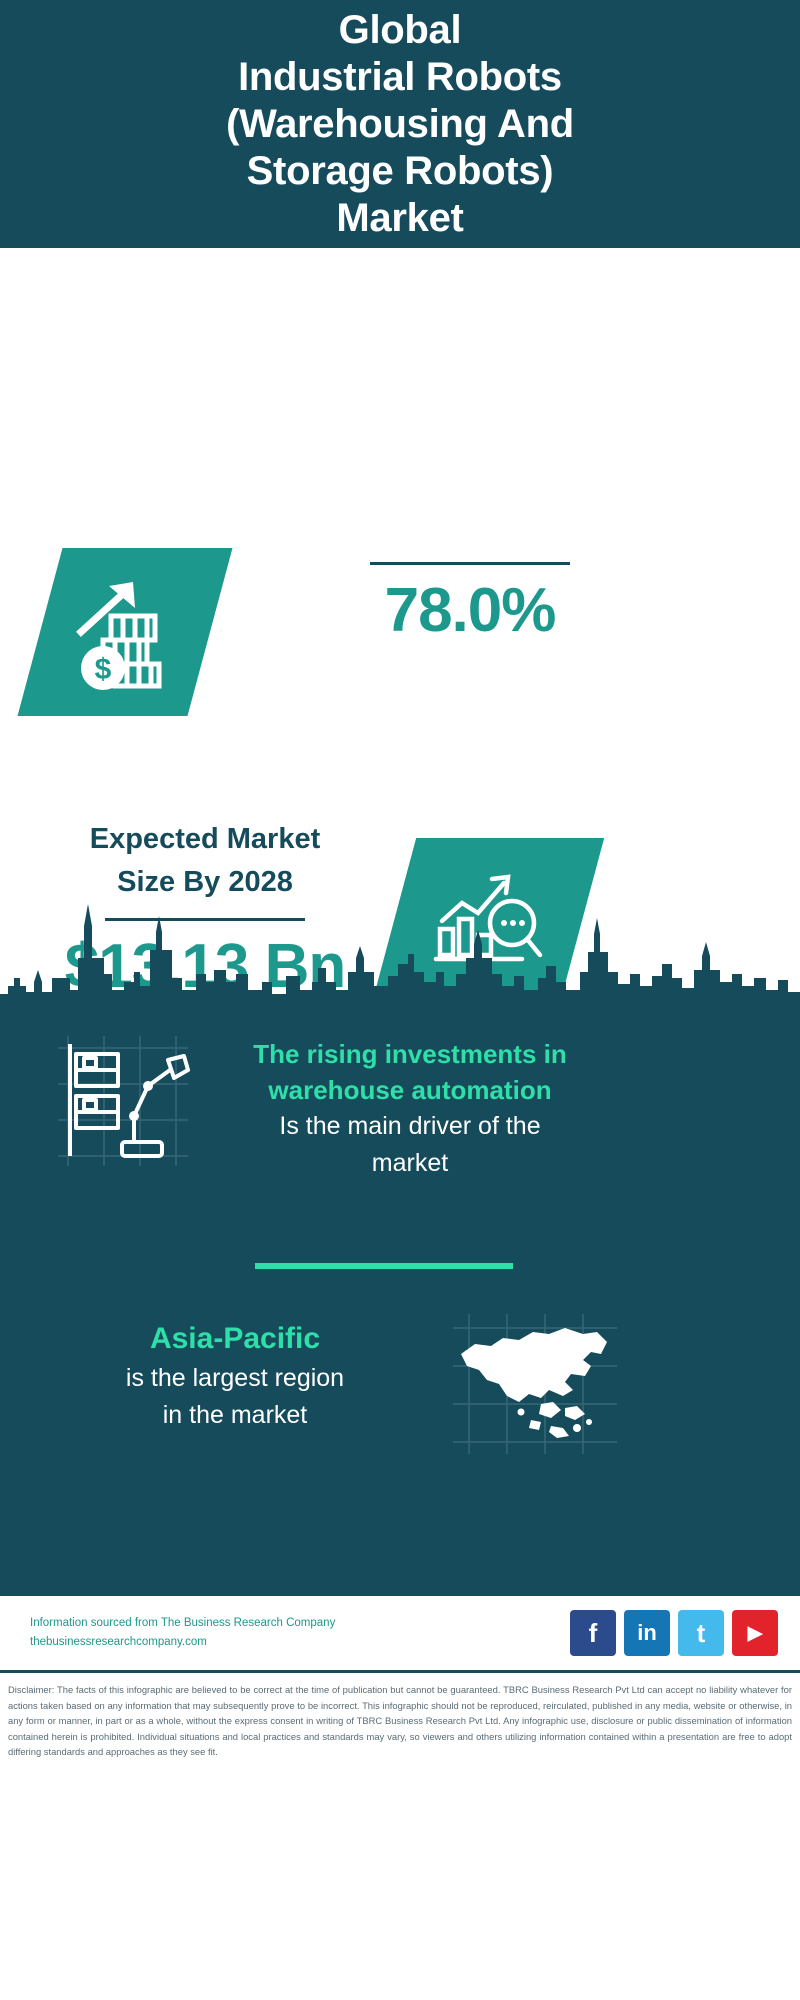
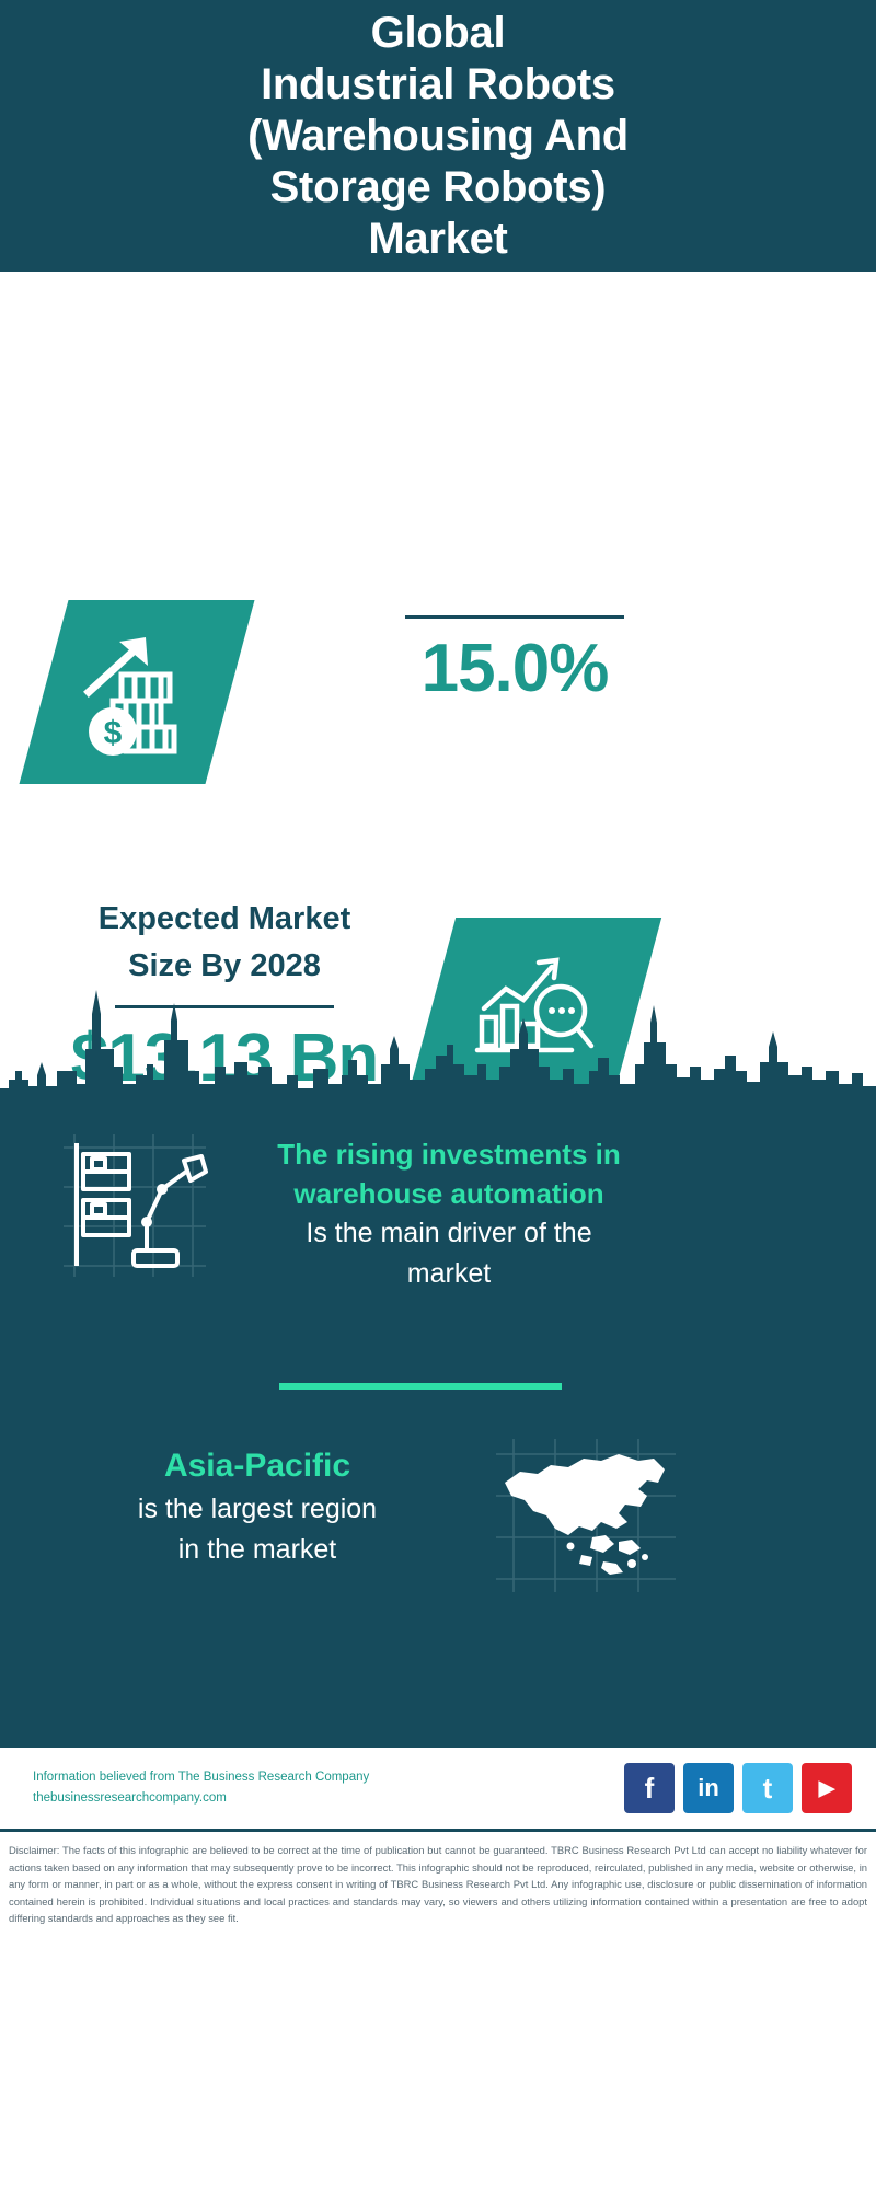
  Global
  Industrial Robots
  (Warehousing And
  Storage Robots)
  Market
- 78.0%
+ 15.0%
  Expected Market
  Size By 2028
  13.13 Bn
  The rising investments in
  warehouse automation
  Is the main driver of the
  market
  Asia-Pacific
  is the largest region
  in the market
- Information sourced from The Business Research Company
+ Information believed from The Business Research Company
  thebusinessresearchcompany.com
  f
  in
  t
  ▶
  Disclaimer: The facts of this infographic are believed to be correct at the time of publication but cannot be guaranteed. TBRC Business Research Pvt Ltd can accept no liability whatever for actions taken based on any information that may subsequently prove to be incorrect. This infographic should not be reproduced, reirculated, published in any media, website or otherwise, in any form or manner, in part or as a whole, without the express consent in writing of TBRC Business Research Pvt Ltd. Any infographic use, disclosure or public dissemination of information contained herein is prohibited. Individual situations and local practices and standards may vary, so viewers and others utilizing information contained within a presentation are free to adopt differing standards and approaches as they see fit.
